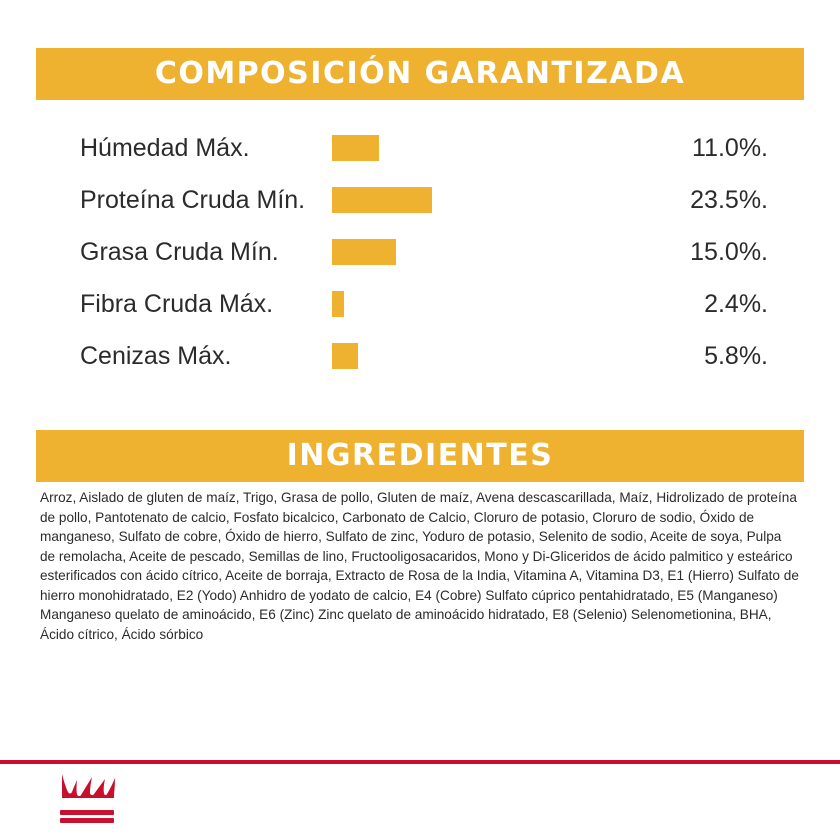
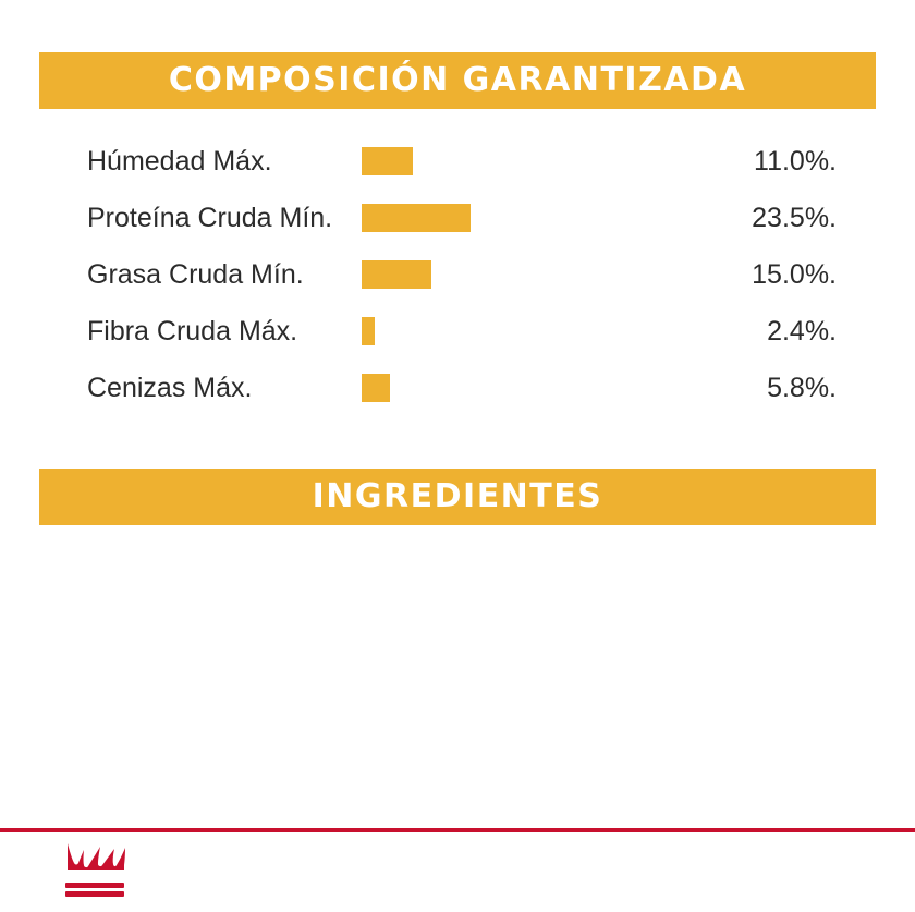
  COMPOSICIÓN GARANTIZADA
  Húmedad Máx.
  11.0%.
  Proteína Cruda Mín.
  23.5%.
  Grasa Cruda Mín.
  15.0%.
  Fibra Cruda Máx.
  2.4%.
  Cenizas Máx.
  5.8%.
  INGREDIENTES
- Arroz, Aislado de gluten de maíz, Trigo, Grasa de pollo, Gluten de maíz, Avena descascarillada, Maíz, Hidrolizado de proteína de pollo, Pantotenato de calcio, Fosfato bicalcico, Carbonato de Calcio, Cloruro de potasio, Cloruro de sodio, Óxido de manganeso, Sulfato de cobre, Óxido de hierro, Sulfato de zinc, Yoduro de potasio, Selenito de sodio, Aceite de soya, Pulpa de remolacha, Aceite de pescado, Semillas de lino, Fructooligosacaridos, Mono y Di-Gliceridos de ácido palmitico y esteárico esterificados con ácido cítrico, Aceite de borraja, Extracto de Rosa de la India, Vitamina A, Vitamina D3, E1 (Hierro) Sulfato de hierro monohidratado, E2 (Yodo) Anhidro de yodato de calcio, E4 (Cobre) Sulfato cúprico pentahidratado, E5 (Manganeso) Manganeso quelato de aminoácido, E6 (Zinc) Zinc quelato de aminoácido hidratado, E8 (Selenio) Selenometionina, BHA, Ácido cítrico, Ácido sórbico
